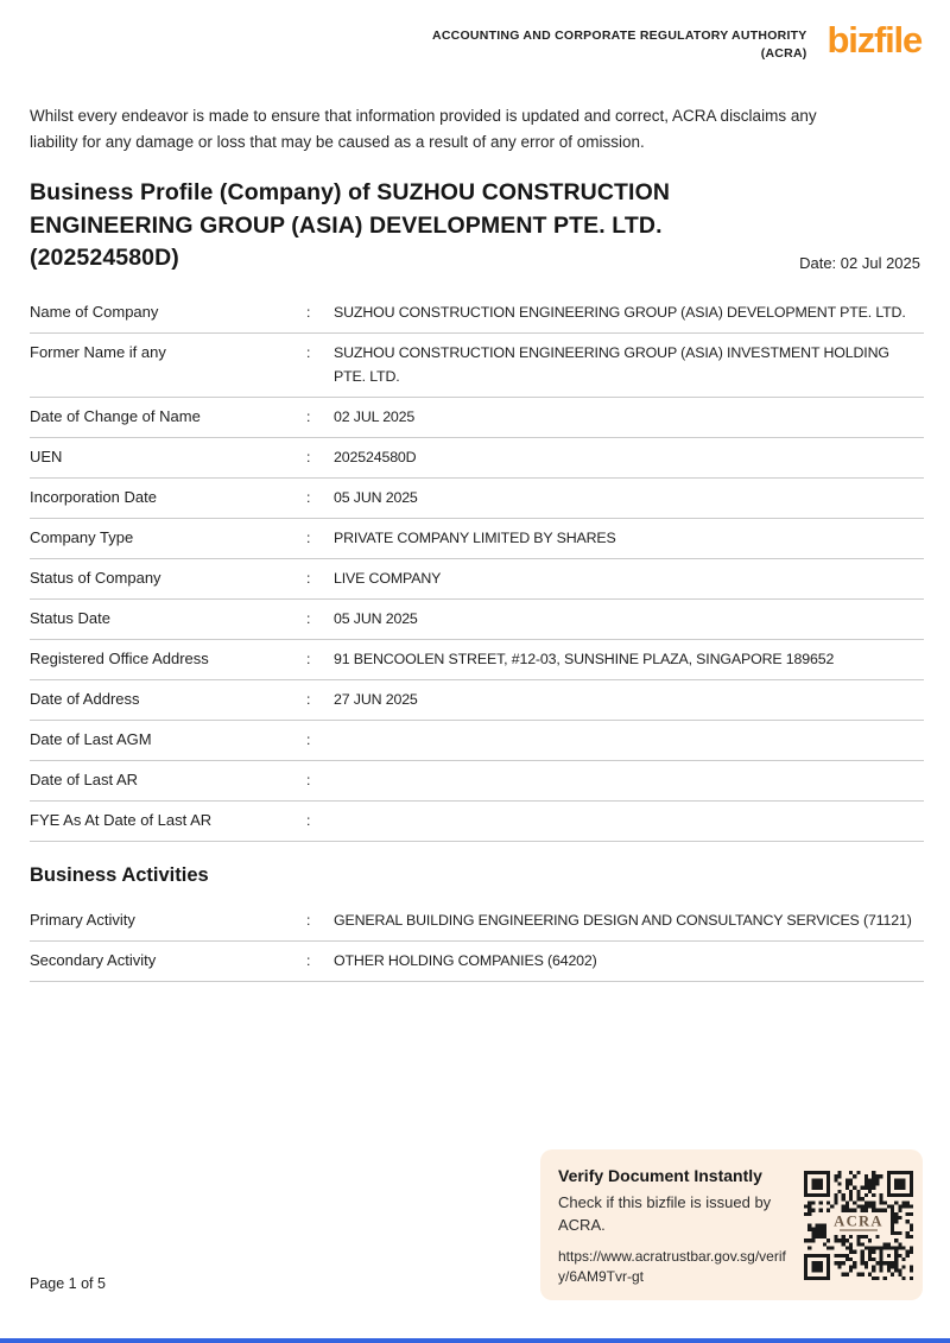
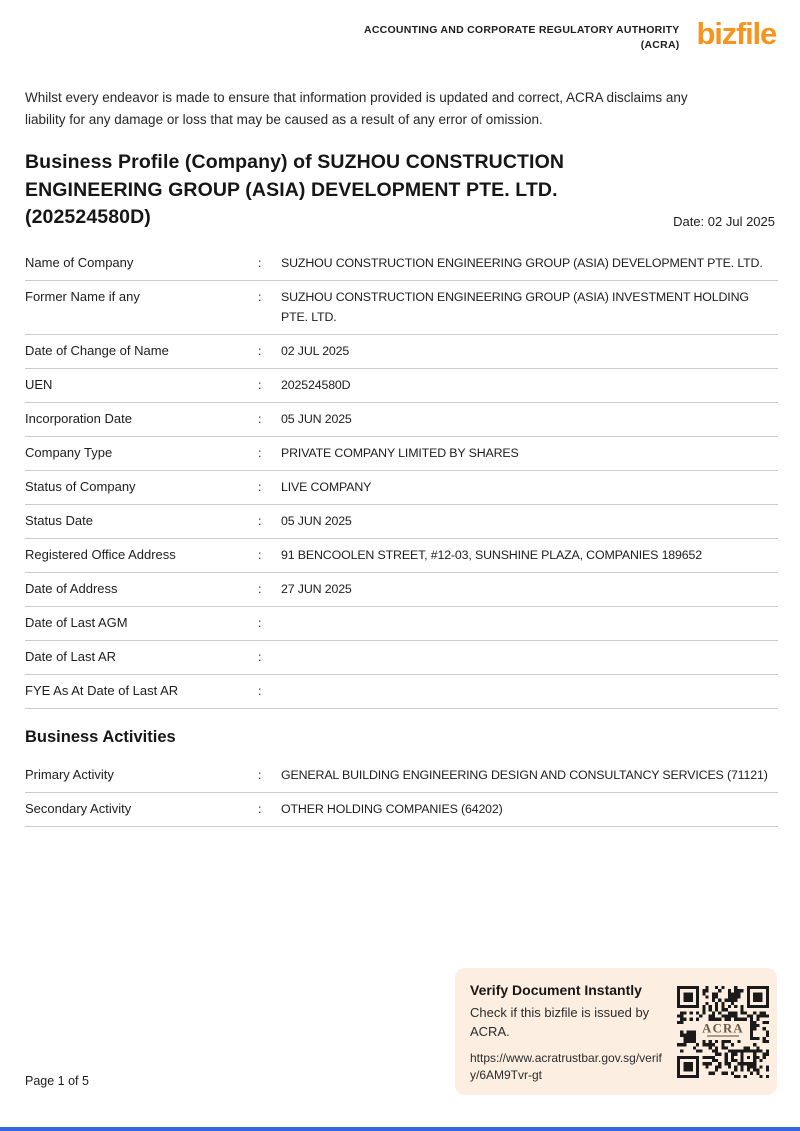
  ACCOUNTING AND CORPORATE REGULATORY AUTHORITY
  (ACRA)
  bizfile
  Whilst every endeavor is made to ensure that information provided is updated and correct, ACRA disclaims any
  liability for any damage or loss that may be caused as a result of any error of omission.
  Business Profile (Company) of SUZHOU CONSTRUCTION
  ENGINEERING GROUP (ASIA) DEVELOPMENT PTE. LTD.
  (202524580D)
  Date: 02 Jul 2025
  Name of Company
  :
  SUZHOU CONSTRUCTION ENGINEERING GROUP (ASIA) DEVELOPMENT PTE. LTD.
  Former Name if any
  :
  SUZHOU CONSTRUCTION ENGINEERING GROUP (ASIA) INVESTMENT HOLDING PTE. LTD.
  Date of Change of Name
  :
  02 JUL 2025
  UEN
  :
  202524580D
  Incorporation Date
  :
  05 JUN 2025
  Company Type
  :
  PRIVATE COMPANY LIMITED BY SHARES
  Status of Company
  :
  LIVE COMPANY
  Status Date
  :
  05 JUN 2025
  Registered Office Address
  :
- 91 BENCOOLEN STREET, #12-03, SUNSHINE PLAZA, SINGAPORE 189652
+ 91 BENCOOLEN STREET, #12-03, SUNSHINE PLAZA, COMPANIES 189652
  Date of Address
  :
  27 JUN 2025
  Date of Last AGM
  :
  Date of Last AR
  :
  FYE As At Date of Last AR
  :
  Business Activities
  Primary Activity
  :
  GENERAL BUILDING ENGINEERING DESIGN AND CONSULTANCY SERVICES (71121)
  Secondary Activity
  :
  OTHER HOLDING COMPANIES (64202)
  Verify Document Instantly
  Check if this bizfile is issued by ACRA.
  https://www.acratrustbar.gov.sg/verify/6AM9Tvr-gt
  ACRA
  Page 1 of 5
